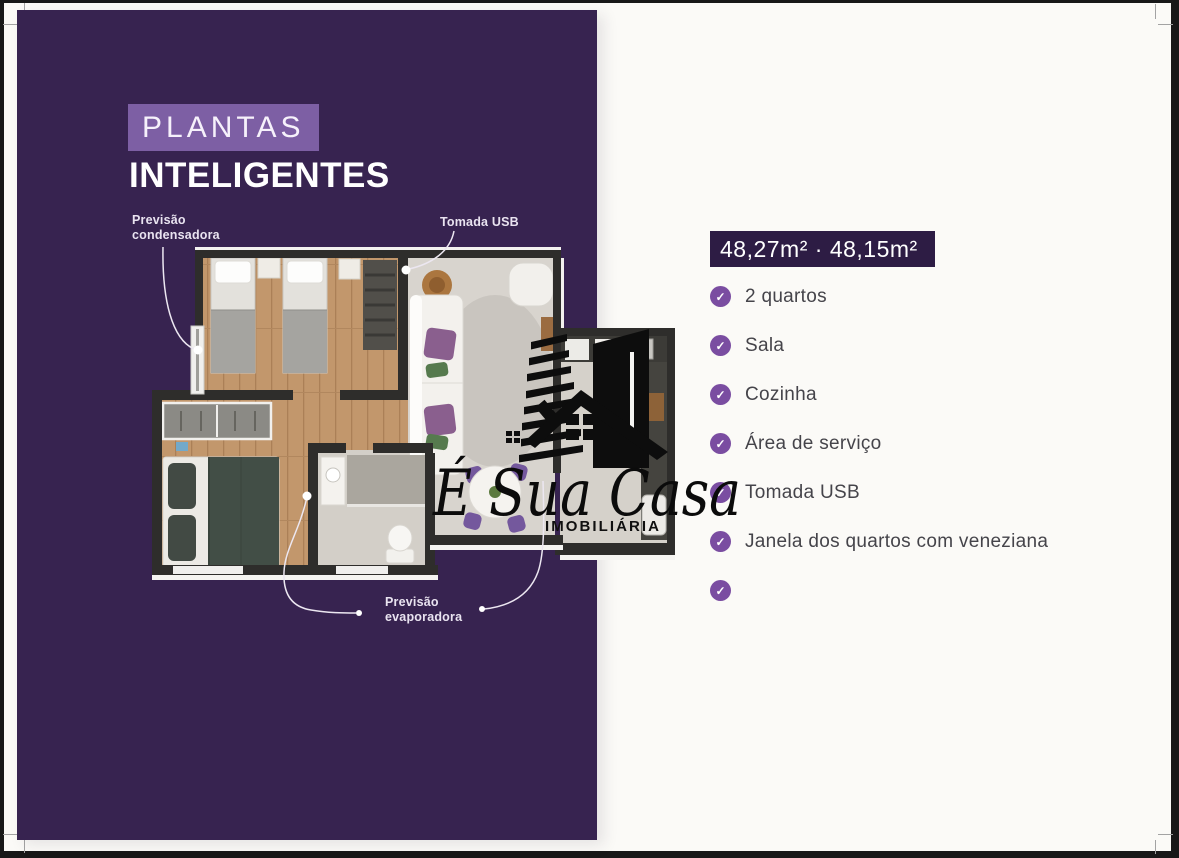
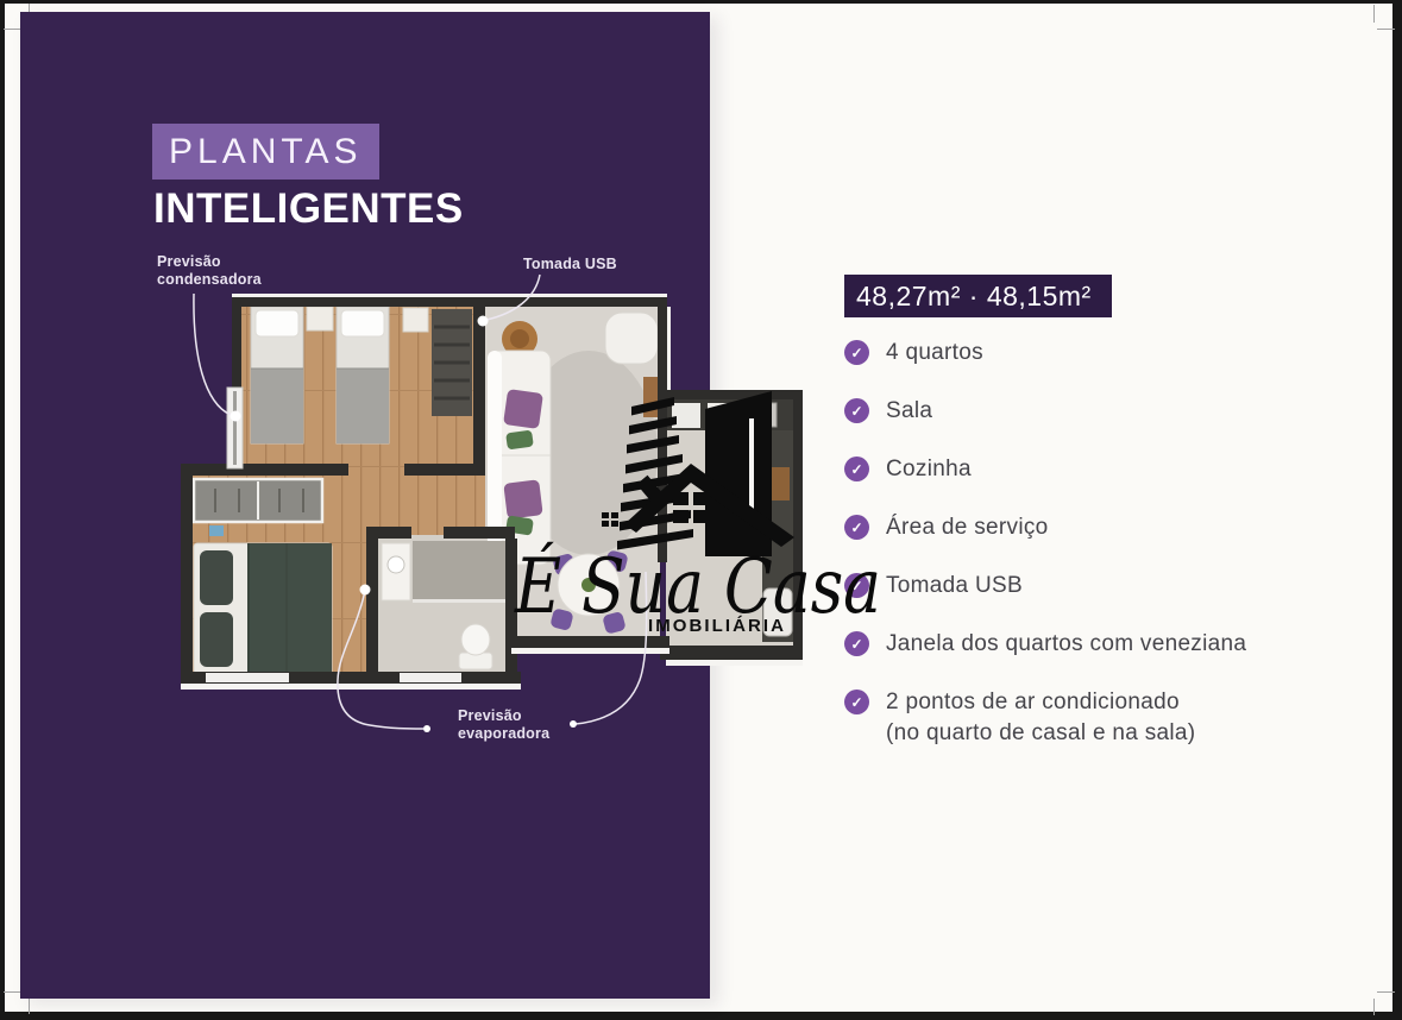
  PLANTAS
  INTELIGENTES
  Previsão
  condensadora
  Tomada USB
  Previsão
  evaporadora
  48,27m² · 48,15m²
  ✓
- 2 quartos
+ 4 quartos
  ✓
  Sala
  ✓
  Cozinha
  ✓
  Área de serviço
  ✓
  Tomada USB
  ✓
  Janela dos quartos com veneziana
  ✓
+ 2 pontos de ar condicionado
+ (no quarto de casal e na sala)
  É Sua Casa
  IMOBILIÁRIA
